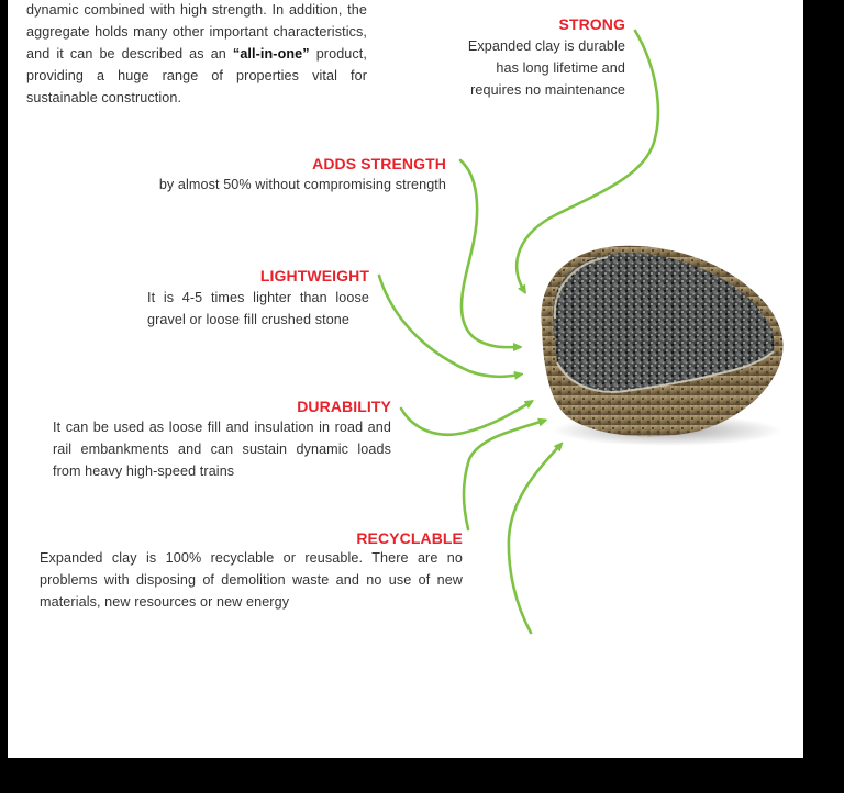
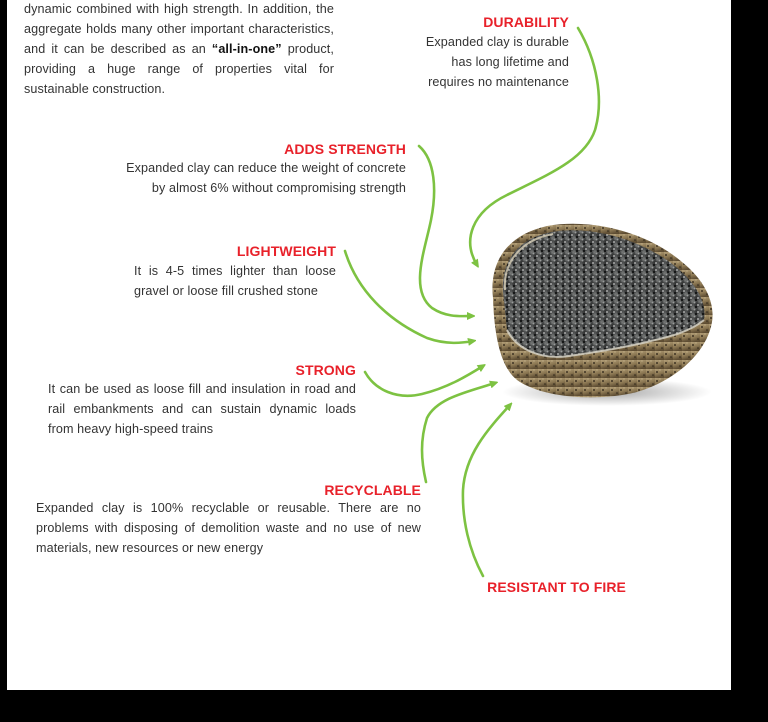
  dynamic combined with high strength. In addition, the aggregate holds many other important characteristics, and it can be described as an “all-in-one” product, providing a huge range of properties vital for sustainable construction.
- STRONG
+ DURABILITY
  Expanded clay is durable
  has long lifetime and
  requires no maintenance
  ADDS STRENGTH
+ Expanded clay can reduce the weight of concrete
- by almost 50% without compromising strength
+ by almost 6% without compromising strength
  LIGHTWEIGHT
  It is 4-5 times lighter than loose gravel or loose fill crushed stone
- DURABILITY
+ STRONG
  It can be used as loose fill and insulation in road and rail embankments and can sustain dynamic loads from heavy high-speed trains
  RECYCLABLE
  Expanded clay is 100% recyclable or reusable. There are no problems with disposing of demolition waste and no use of new materials, new resources or new energy
+ RESISTANT TO FIRE
